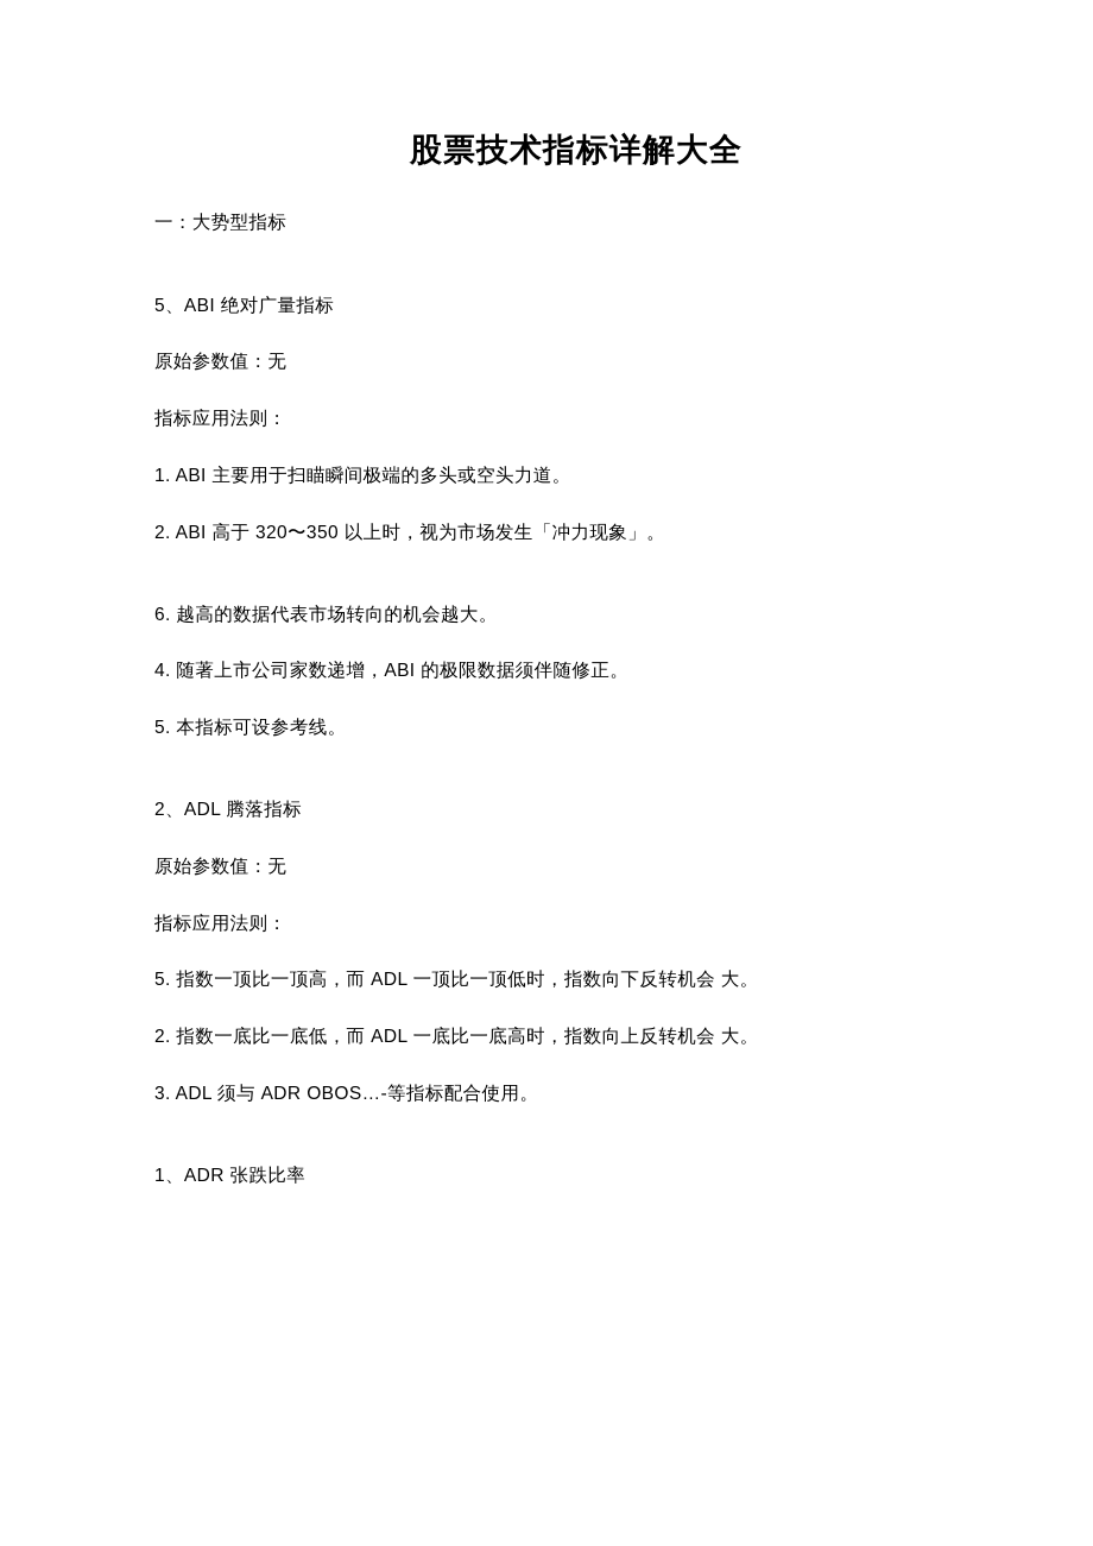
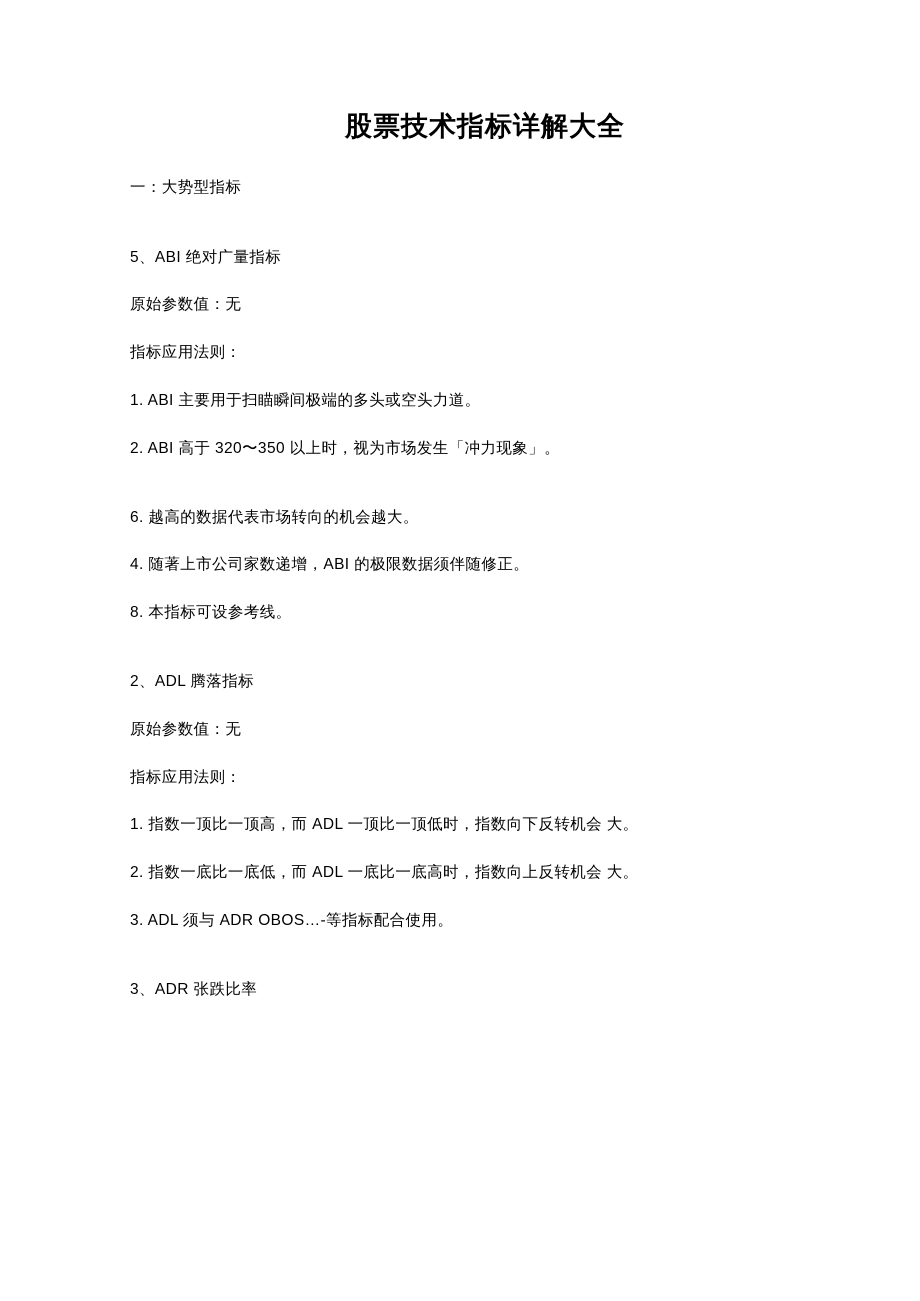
  股票技术指标详解大全
  一：大势型指标
  5、ABI 绝对广量指标
  原始参数值：无
  指标应用法则：
  1. ABI 主要用于扫瞄瞬间极端的多头或空头力道。
  2. ABI 高于 320〜350 以上时，视为市场发生「冲力现象」。
  6. 越高的数据代表市场转向的机会越大。
  4. 随著上市公司家数递增，ABI 的极限数据须伴随修正。
- 5. 本指标可设参考线。
+ 8. 本指标可设参考线。
  2、ADL 腾落指标
  原始参数值：无
  指标应用法则：
- 5. 指数一顶比一顶高，而 ADL 一顶比一顶低时，指数向下反转机会 大。
+ 1. 指数一顶比一顶高，而 ADL 一顶比一顶低时，指数向下反转机会 大。
  2. 指数一底比一底低，而 ADL 一底比一底高时，指数向上反转机会 大。
  3. ADL 须与 ADR OBOS…-等指标配合使用。
- 1、ADR 张跌比率
+ 3、ADR 张跌比率
